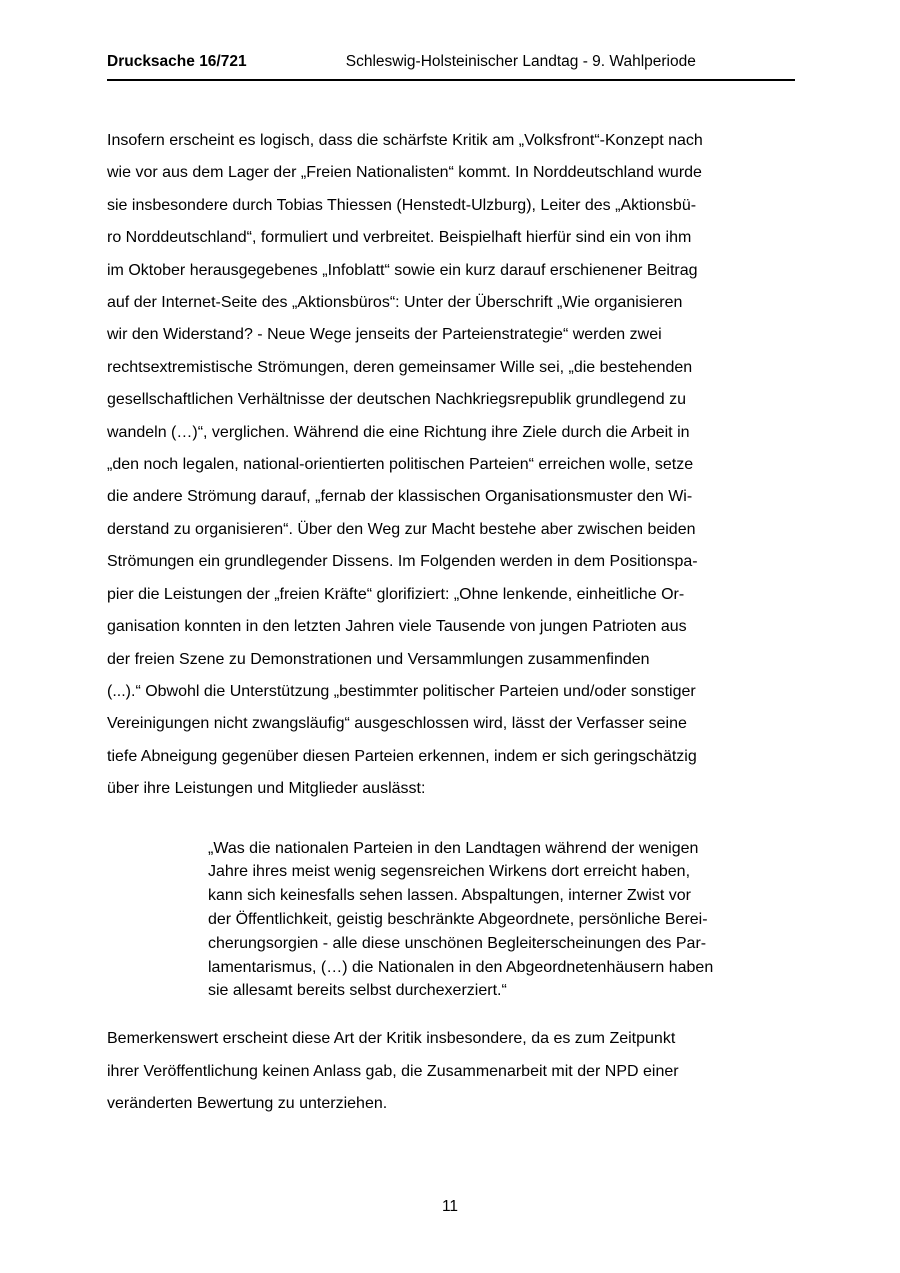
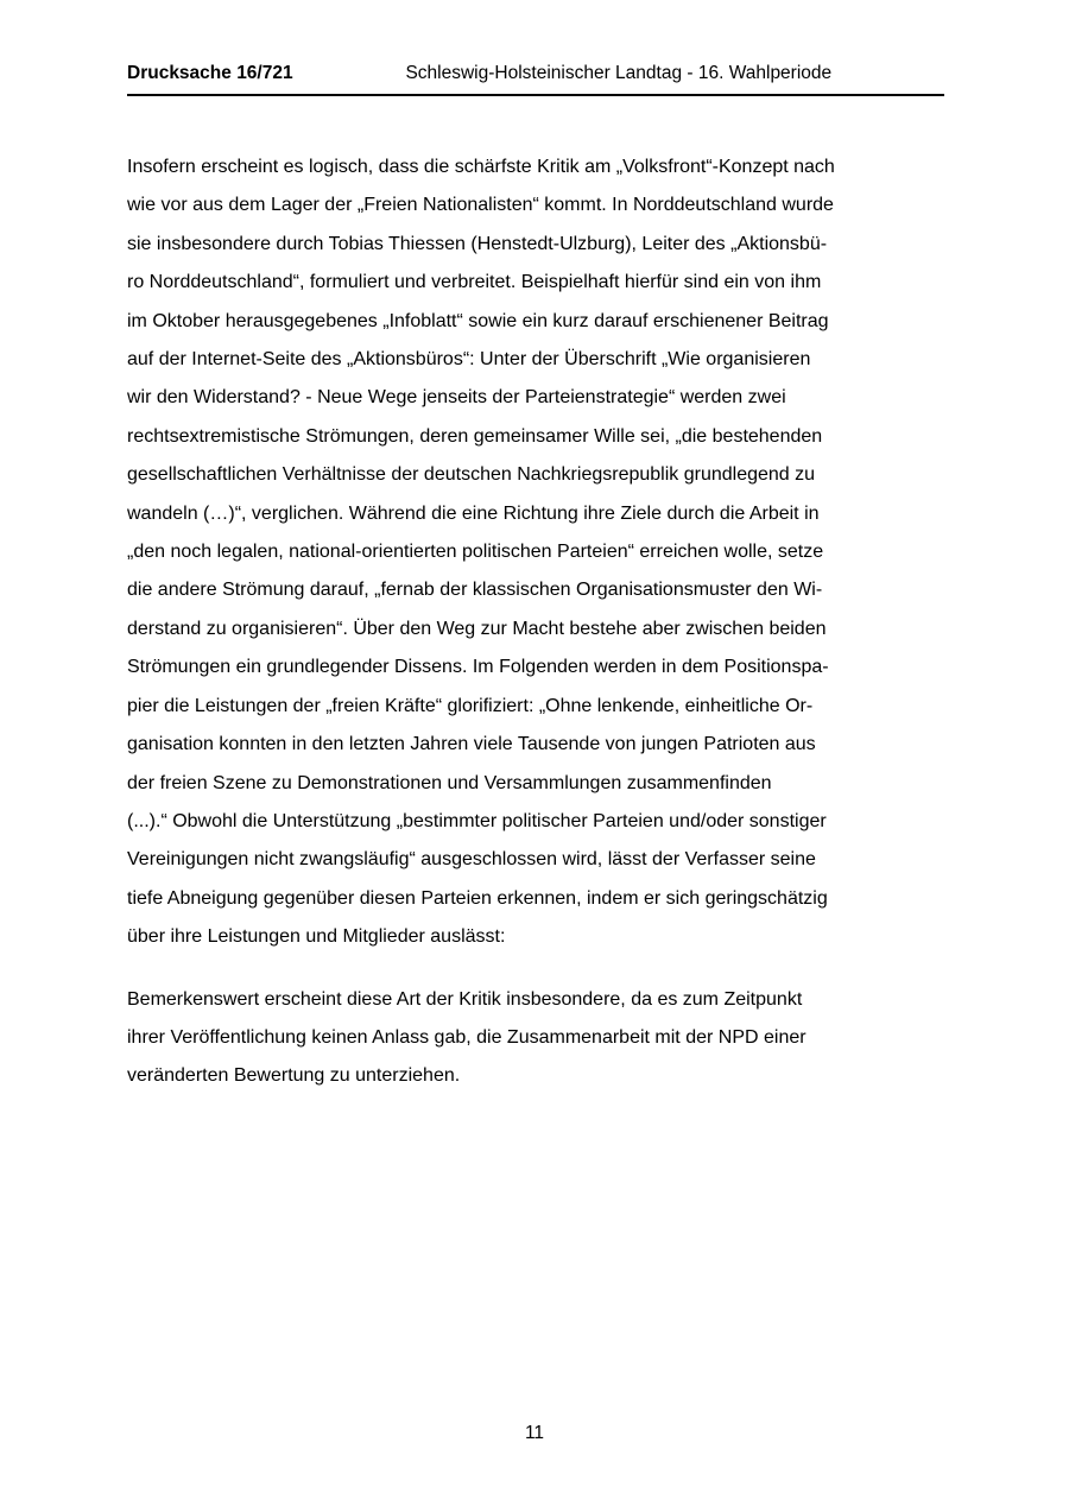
  Drucksache 16/721
- Schleswig-Holsteinischer Landtag - 9. Wahlperiode
+ Schleswig-Holsteinischer Landtag - 16. Wahlperiode
  Insofern erscheint es logisch, dass die schärfste Kritik am „Volksfront“-Konzept nach
  wie vor aus dem Lager der „Freien Nationalisten“ kommt. In Norddeutschland wurde
  sie insbesondere durch Tobias Thiessen (Henstedt-Ulzburg), Leiter des „Aktionsbü-
  ro Norddeutschland“, formuliert und verbreitet. Beispielhaft hierfür sind ein von ihm
  im Oktober herausgegebenes „Infoblatt“ sowie ein kurz darauf erschienener Beitrag
  auf der Internet-Seite des „Aktionsbüros“: Unter der Überschrift „Wie organisieren
  wir den Widerstand? - Neue Wege jenseits der Parteienstrategie“ werden zwei
  rechtsextremistische Strömungen, deren gemeinsamer Wille sei, „die bestehenden
  gesellschaftlichen Verhältnisse der deutschen Nachkriegsrepublik grundlegend zu
  wandeln (…)“, verglichen. Während die eine Richtung ihre Ziele durch die Arbeit in
  „den noch legalen, national-orientierten politischen Parteien“ erreichen wolle, setze
  die andere Strömung darauf, „fernab der klassischen Organisationsmuster den Wi-
  derstand zu organisieren“. Über den Weg zur Macht bestehe aber zwischen beiden
  Strömungen ein grundlegender Dissens. Im Folgenden werden in dem Positionspa-
  pier die Leistungen der „freien Kräfte“ glorifiziert: „Ohne lenkende, einheitliche Or-
  ganisation konnten in den letzten Jahren viele Tausende von jungen Patrioten aus
  der freien Szene zu Demonstrationen und Versammlungen zusammenfinden
  (...).“ Obwohl die Unterstützung „bestimmter politischer Parteien und/oder sonstiger
  Vereinigungen nicht zwangsläufig“ ausgeschlossen wird, lässt der Verfasser seine
  tiefe Abneigung gegenüber diesen Parteien erkennen, indem er sich geringschätzig
  über ihre Leistungen und Mitglieder auslässt:
- „Was die nationalen Parteien in den Landtagen während der wenigen
- Jahre ihres meist wenig segensreichen Wirkens dort erreicht haben,
- kann sich keinesfalls sehen lassen. Abspaltungen, interner Zwist vor
- der Öffentlichkeit, geistig beschränkte Abgeordnete, persönliche Berei-
- cherungsorgien - alle diese unschönen Begleiterscheinungen des Par-
- lamentarismus, (…) die Nationalen in den Abgeordnetenhäusern haben
- sie allesamt bereits selbst durchexerziert.“
  Bemerkenswert erscheint diese Art der Kritik insbesondere, da es zum Zeitpunkt
  ihrer Veröffentlichung keinen Anlass gab, die Zusammenarbeit mit der NPD einer
  veränderten Bewertung zu unterziehen.
  11
